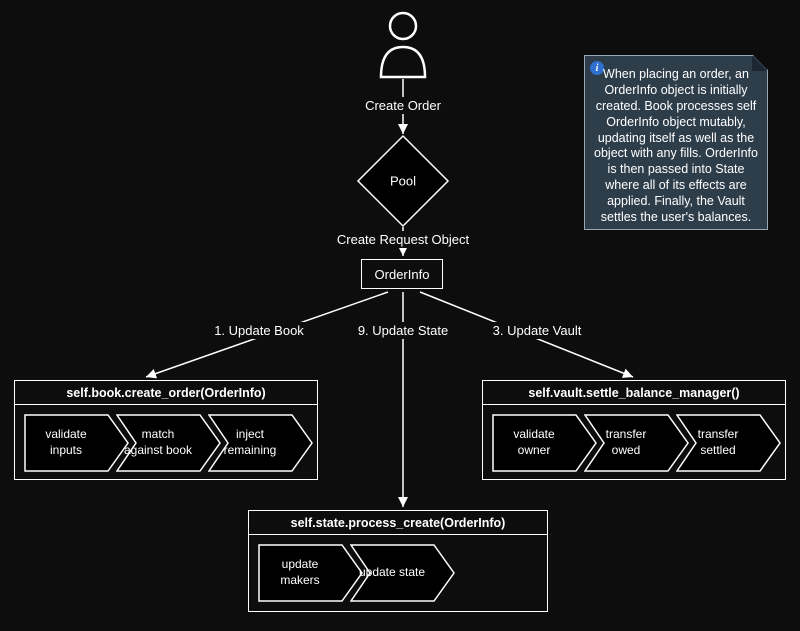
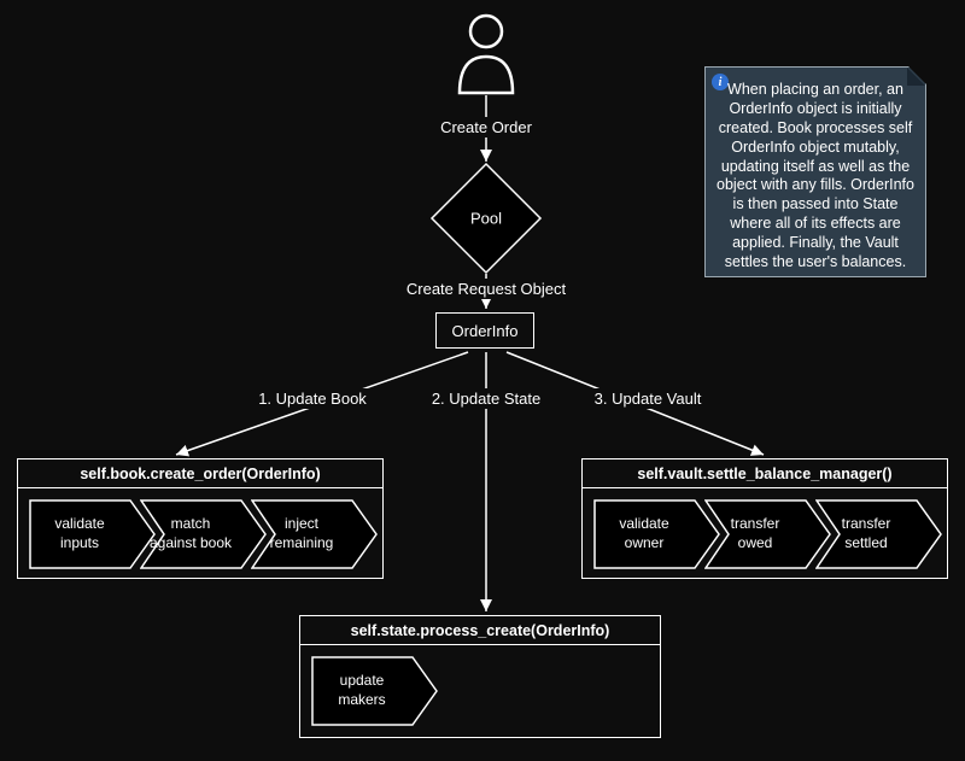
  Create Order
  Pool
  Create Request Object
  OrderInfo
  1. Update Book
- 9. Update State
+ 2. Update State
  3. Update Vault
  i
  When placing an order, an OrderInfo object is initially created. Book processes self OrderInfo object mutably, updating itself as well as the object with any fills. OrderInfo is then passed into State where all of its effects are applied. Finally, the Vault settles the user's balances.
  self.book.create_order(OrderInfo)
  validate inputs
  match against book
  inject remaining
  self.vault.settle_balance_manager()
  validate owner
  transfer owed
  transfer settled
  self.state.process_create(OrderInfo)
  update makers
- update state
